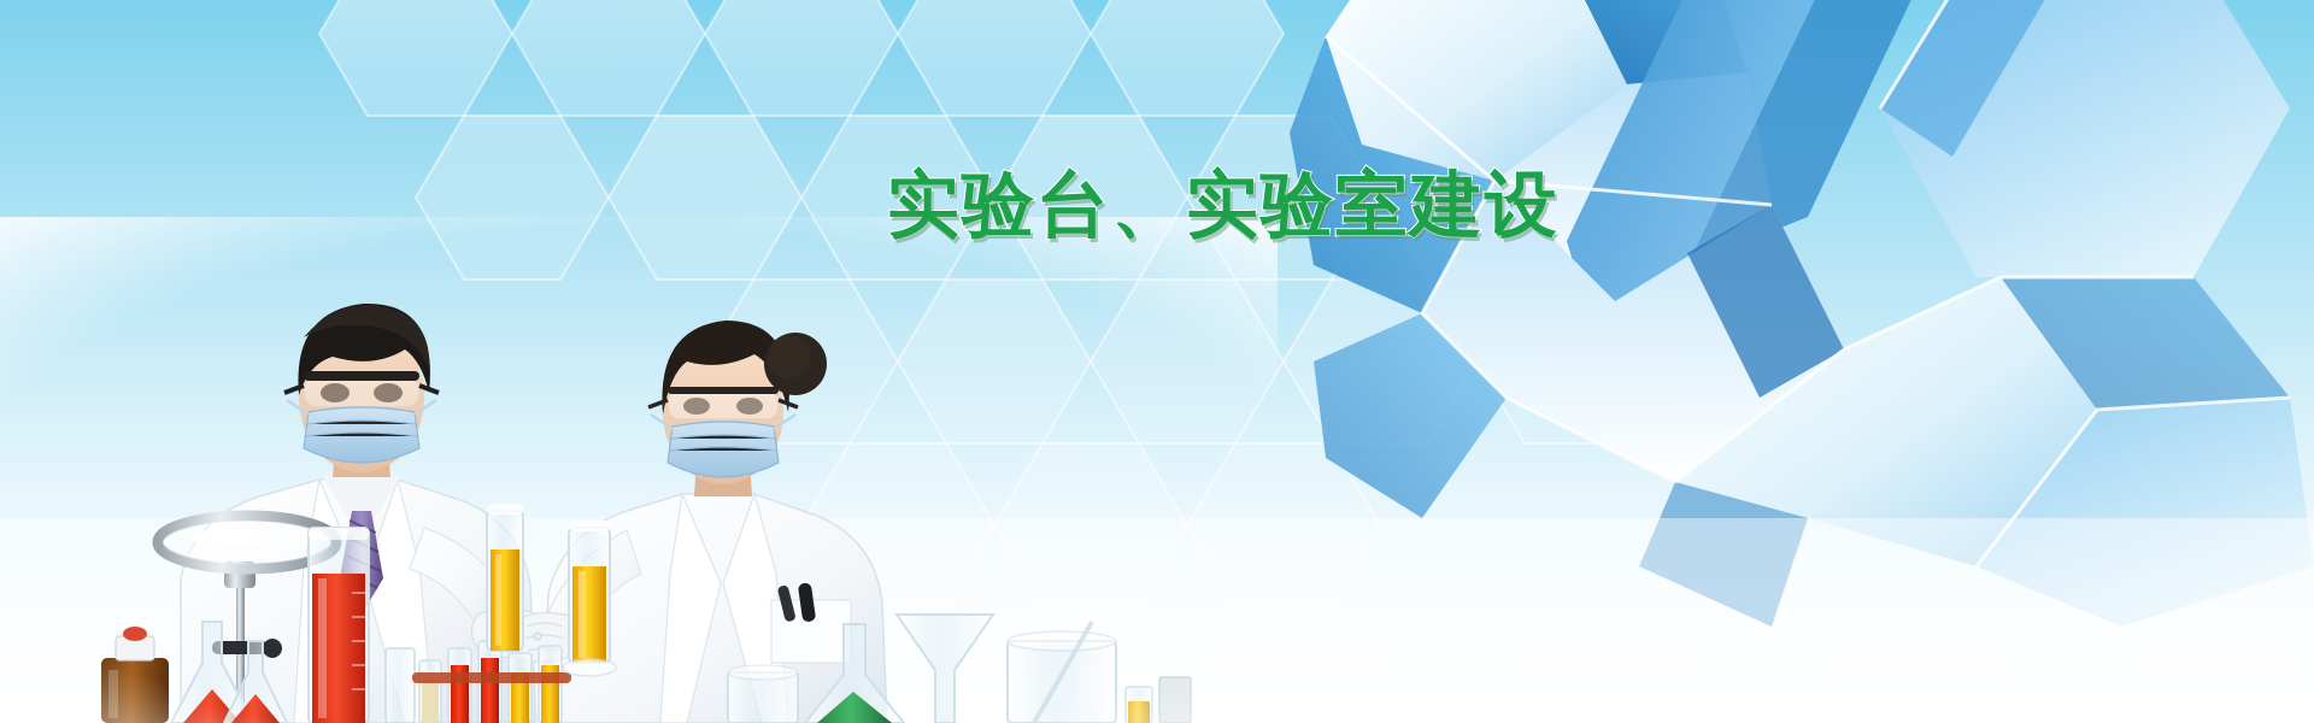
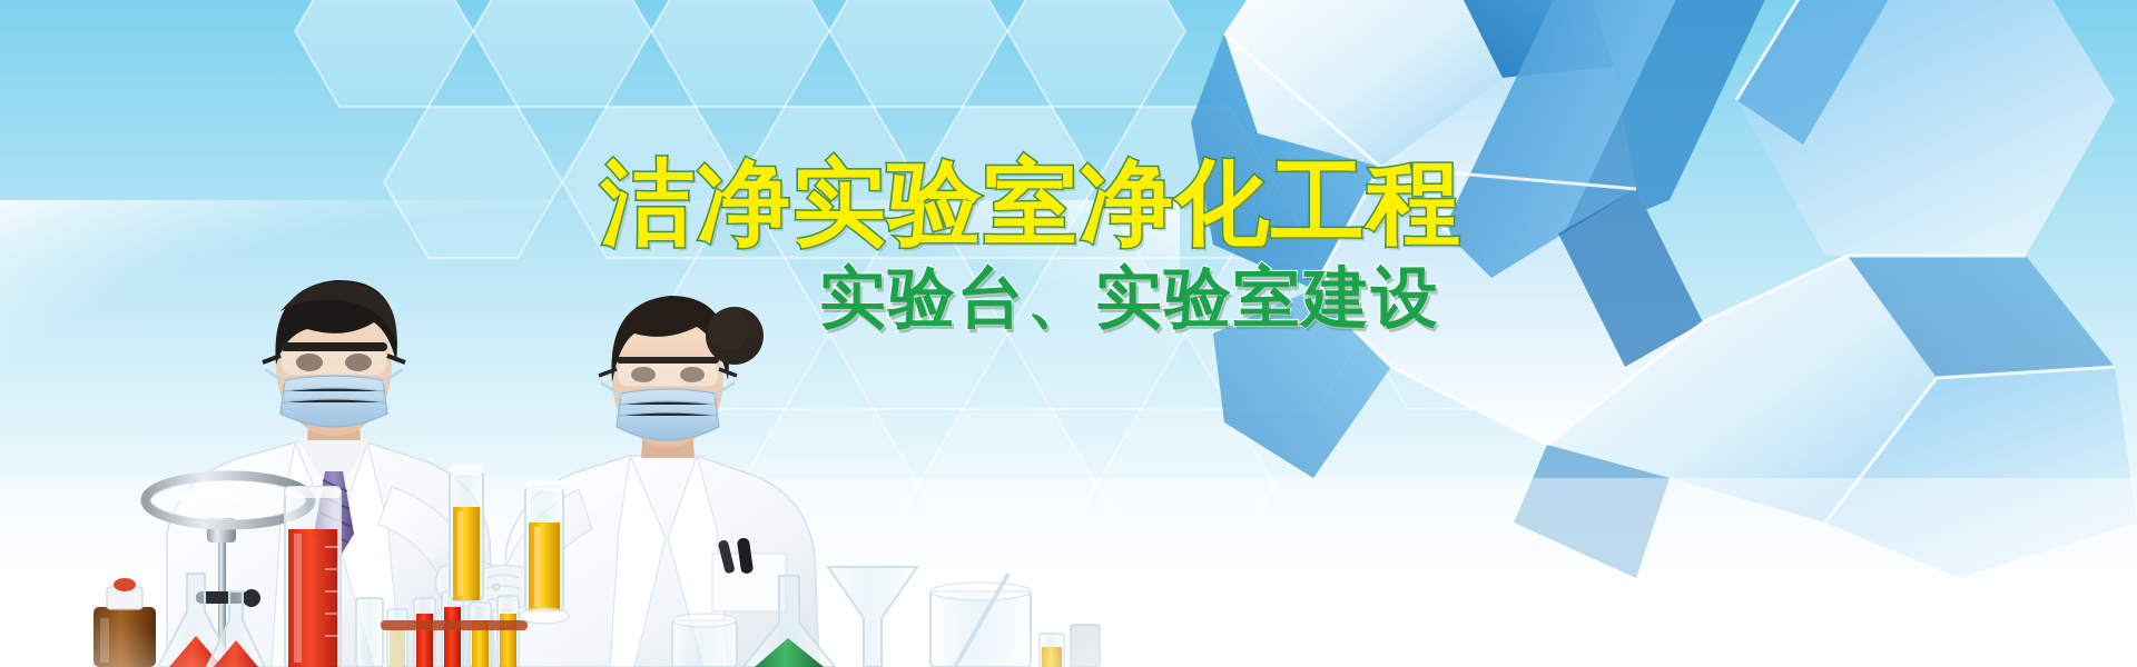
+ 洁净实验室净化工程
  实验台、实验室建设
